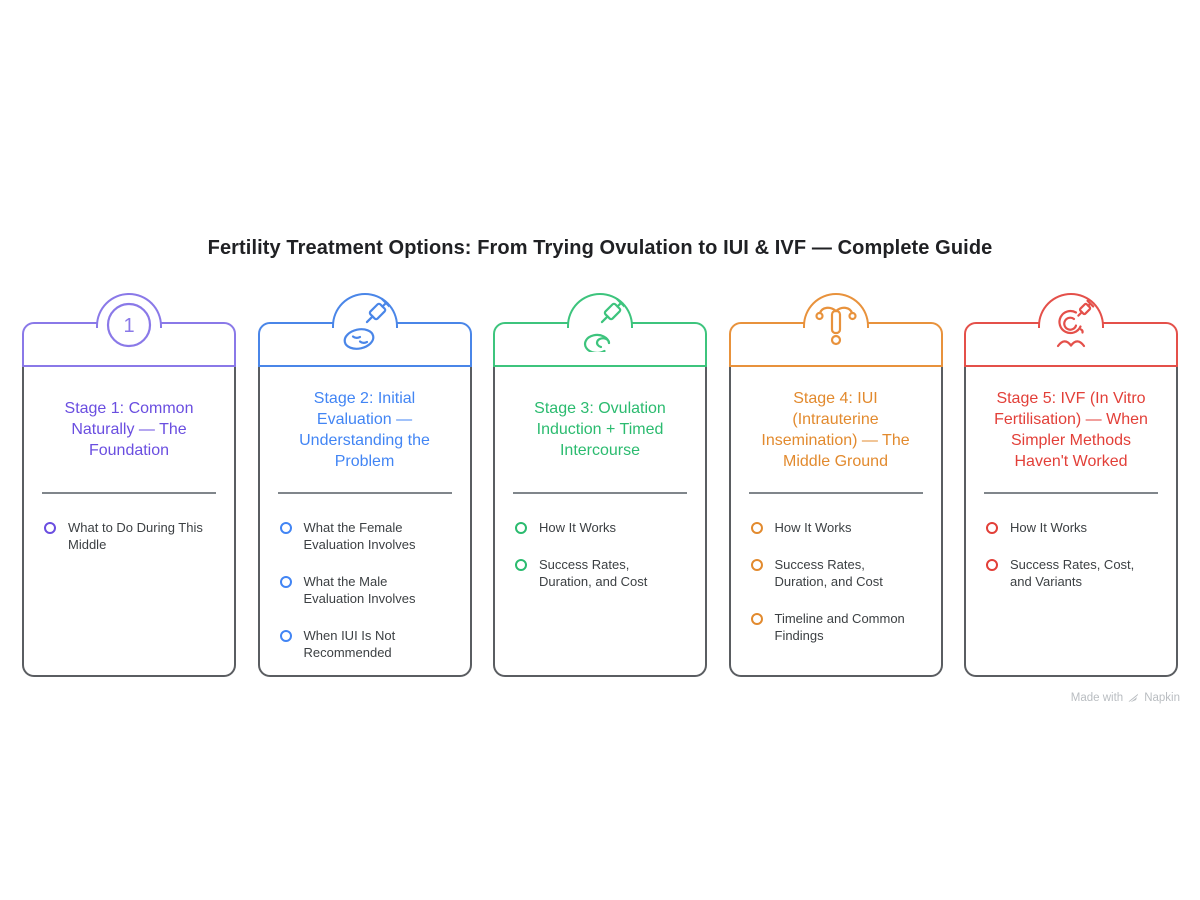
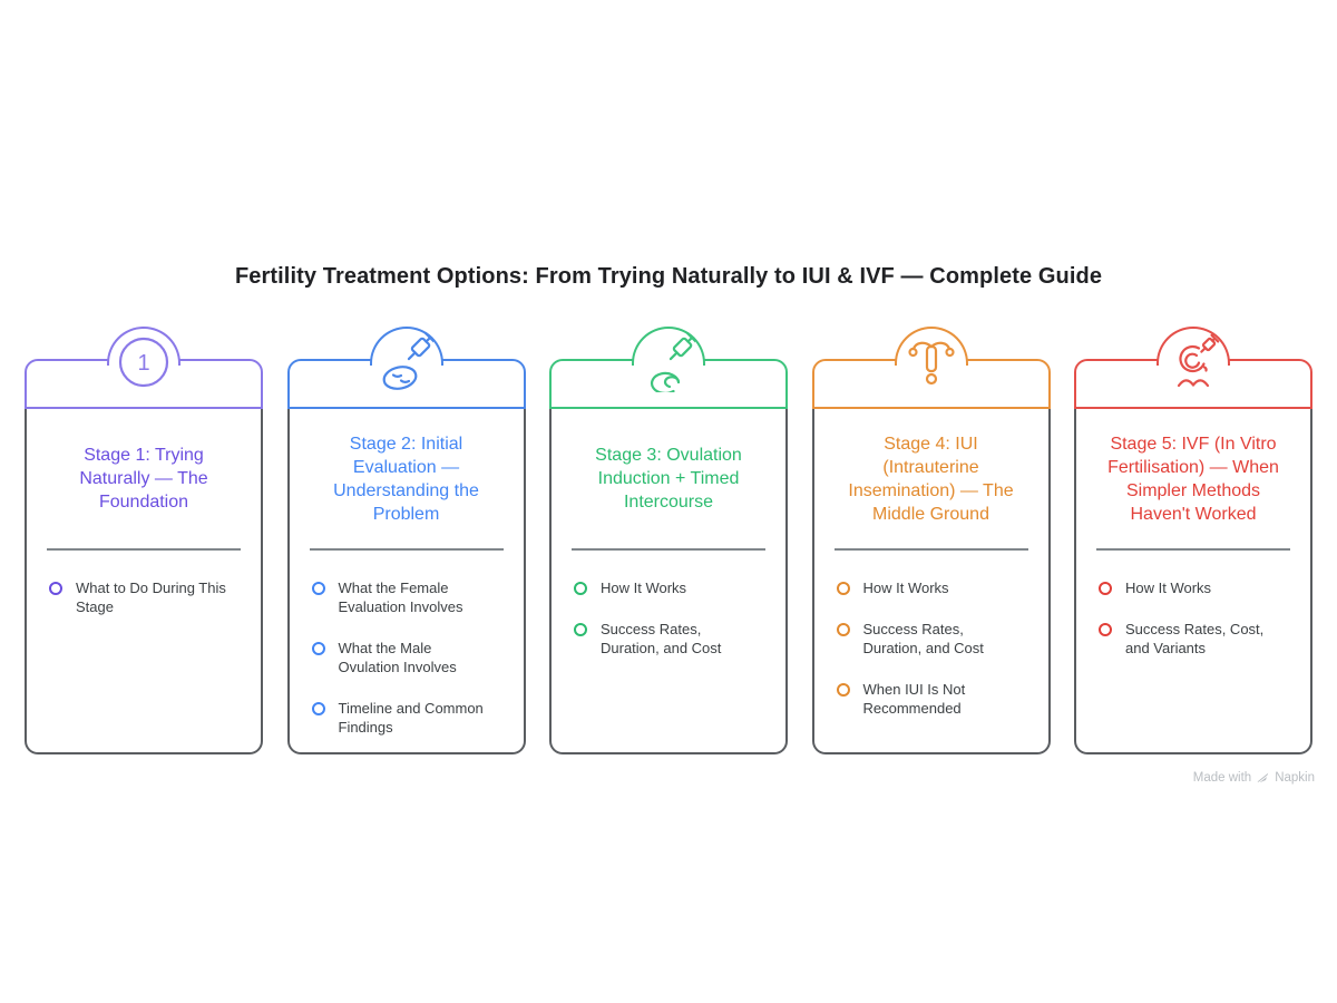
- Fertility Treatment Options: From Trying Ovulation to IUI & IVF — Complete Guide
+ Fertility Treatment Options: From Trying Naturally to IUI & IVF — Complete Guide
  1
- Stage 1: Common Naturally — The Foundation
+ Stage 1: Trying Naturally — The Foundation
- What to Do During This Middle
+ What to Do During This Stage
  Stage 2: Initial Evaluation — Understanding the Problem
  What the Female Evaluation Involves
- What the Male Evaluation Involves
+ What the Male Ovulation Involves
- When IUI Is Not Recommended
+ Timeline and Common Findings
  Stage 3: Ovulation Induction + Timed Intercourse
  How It Works
  Success Rates, Duration, and Cost
  Stage 4: IUI (Intrauterine Insemination) — The Middle Ground
  How It Works
  Success Rates, Duration, and Cost
- Timeline and Common Findings
+ When IUI Is Not Recommended
  Stage 5: IVF (In Vitro Fertilisation) — When Simpler Methods Haven't Worked
  How It Works
  Success Rates, Cost, and Variants
  Made with
  Napkin
